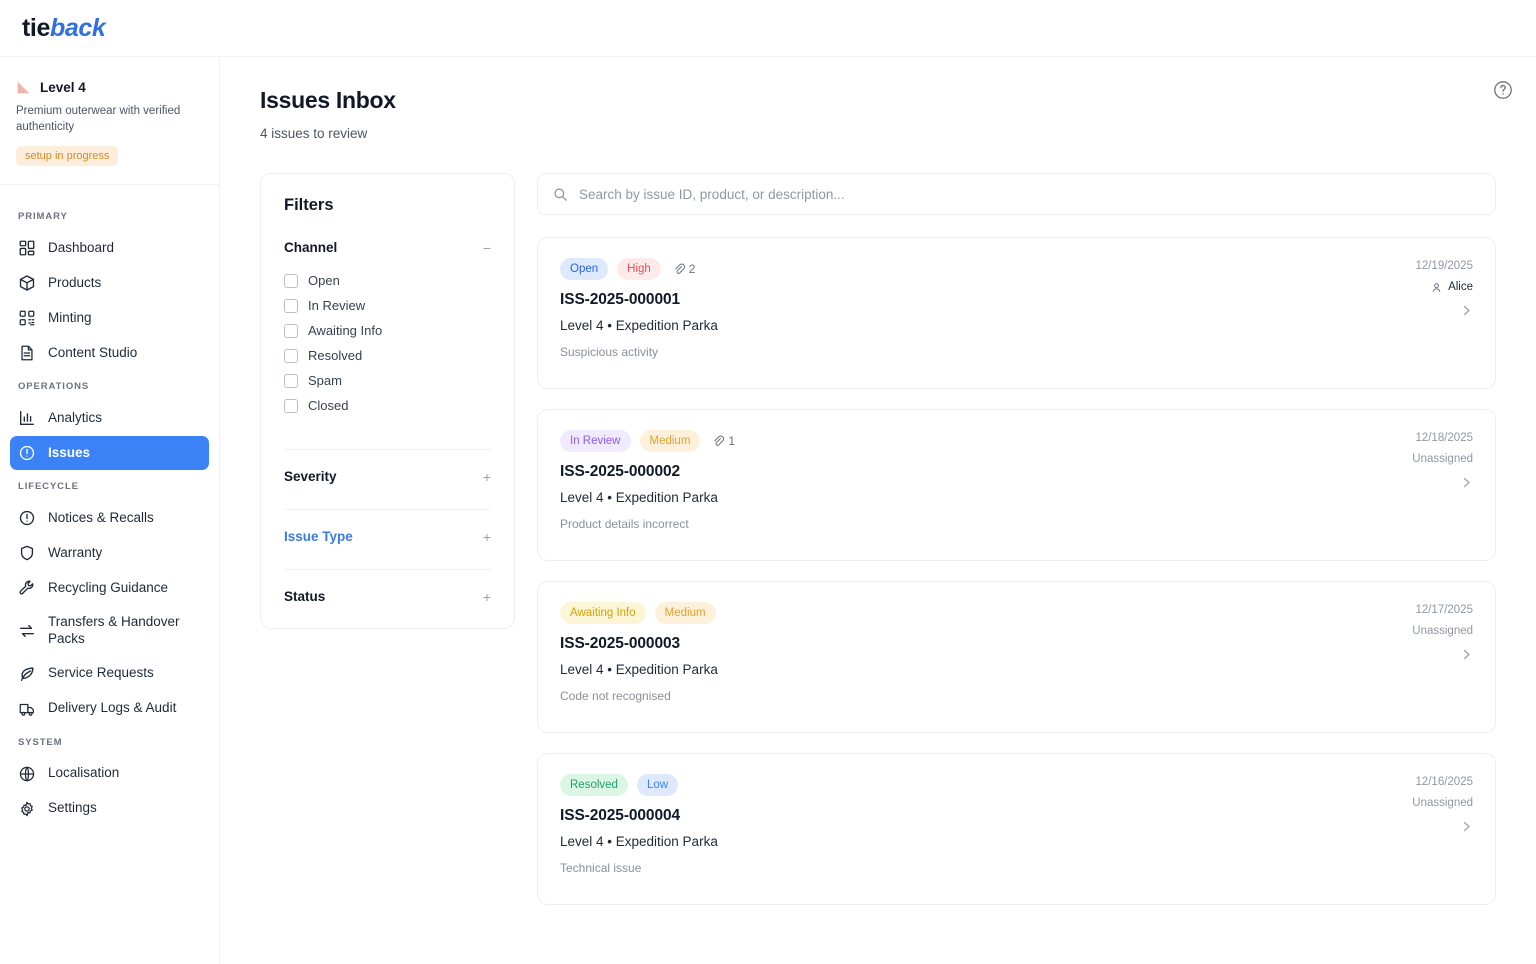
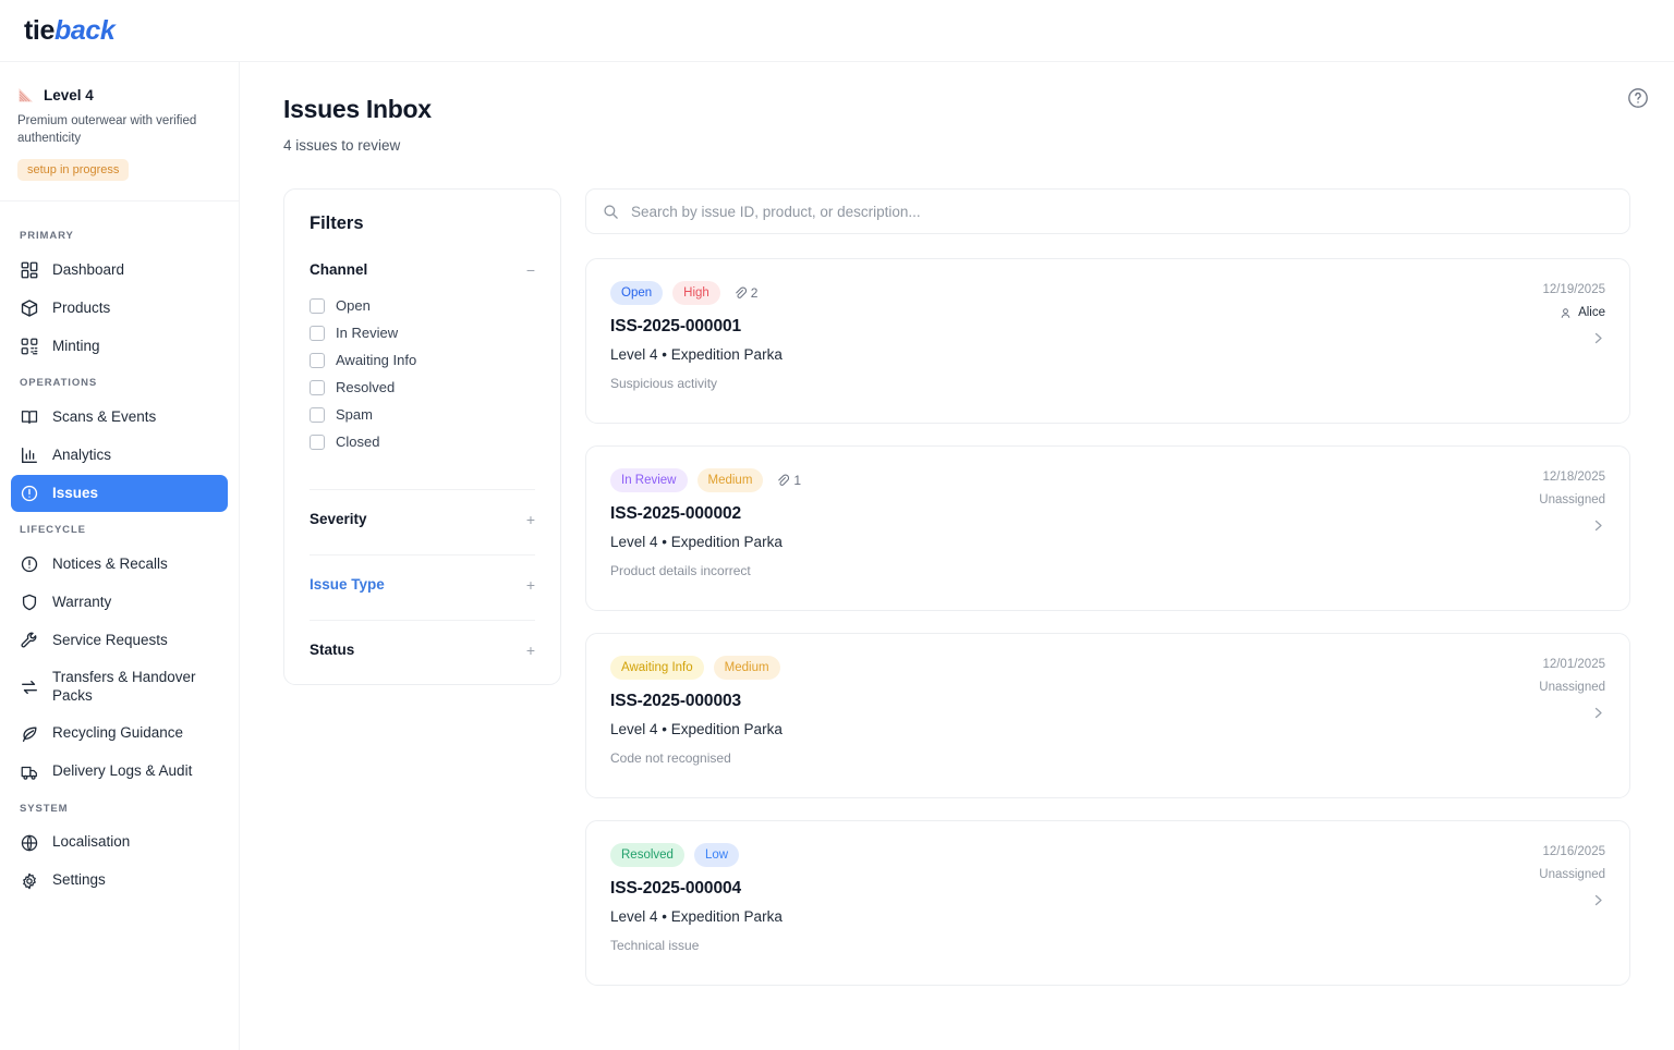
  tieback
  Level 4
  Premium outerwear with verified authenticity
  setup in progress
  PRIMARY
  Dashboard
  Products
  Minting
- Content Studio
  OPERATIONS
+ Scans & Events
  Analytics
  Issues
  LIFECYCLE
  Notices & Recalls
  Warranty
- Recycling Guidance
+ Service Requests
  Transfers & Handover Packs
- Service Requests
+ Recycling Guidance
  Delivery Logs & Audit
  SYSTEM
  Localisation
  Settings
  Issues Inbox
  4 issues to review
  Filters
  Channel
  −
  Open
  In Review
  Awaiting Info
  Resolved
  Spam
  Closed
  Severity
  +
  Issue Type
  +
  Status
  +
  Search by issue ID, product, or description...
  Open
  High
  2
  ISS-2025-000001
  Level 4 • Expedition Parka
  Suspicious activity
  12/19/2025
  Alice
  In Review
  Medium
  1
  ISS-2025-000002
  Level 4 • Expedition Parka
  Product details incorrect
  12/18/2025
  Unassigned
  Awaiting Info
  Medium
  ISS-2025-000003
  Level 4 • Expedition Parka
  Code not recognised
- 12/17/2025
+ 12/01/2025
  Unassigned
  Resolved
  Low
  ISS-2025-000004
  Level 4 • Expedition Parka
  Technical issue
  12/16/2025
  Unassigned
